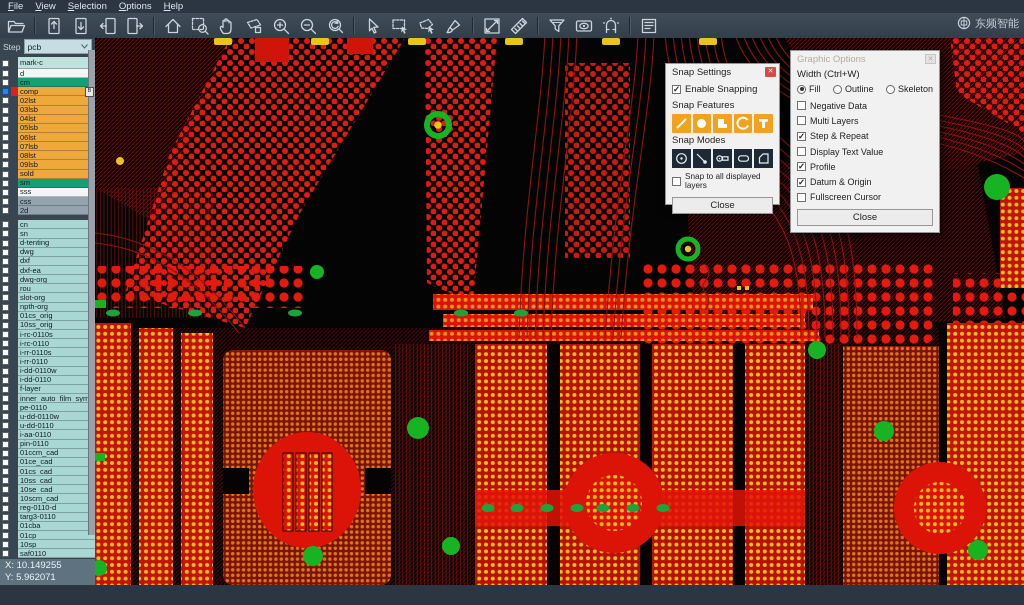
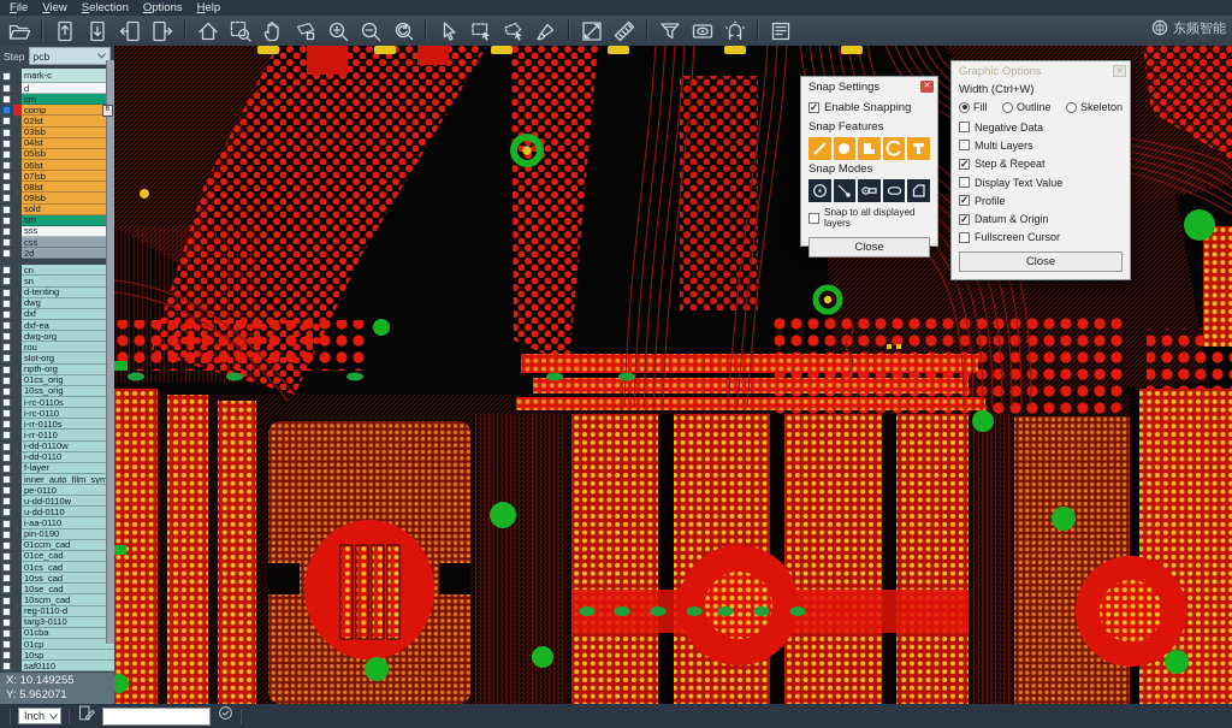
  File
  View
  Selection
  Options
  Help
  东频智能
  Step
  pcb
  mark-c
  d
  cm
  comp
  02lst
  03lsb
  04lst
  05lsb
  06lst
  07lsb
  08lst
  09lsb
  sold
  sm
  sss
  css
  2d
  cn
  sn
  d-tenting
  dwg
  dxf
  dxf-ea
  dwg-org
  rou
  slot-org
  npth-org
  01cs_orig
  10ss_orig
  i-rc-0110s
  i-rc-0110
  i-rr-0110s
  i-rr-0110
  i-dd-0110w
  i-dd-0110
  f-layer
  inner_auto_film_sym
  pe-0110
  u-dd-0110w
  u-dd-0110
  i-aa-0110
- pin-0110
+ pin-0190
  01ccm_cad
  01ce_cad
  01cs_cad
  10ss_cad
  10se_cad
  10scm_cad
  reg-0110-d
  targ3-0110
  01cba
  01cp
  10sp
  saf0110
  X: 10.149255
  Y: 5.962071
  Snap Settings
  Enable Snapping
  Snap Features
  Snap Modes
  Snap to all displayed layers
  Close
  Graphic Options
  Width (Ctrl+W)
  Fill
  Outline
  Skeleton
  Negative Data
  Multi Layers
  Step & Repeat
  Display Text Value
  Profile
  Datum & Origin
  Fullscreen Cursor
  Close
+ Inch
